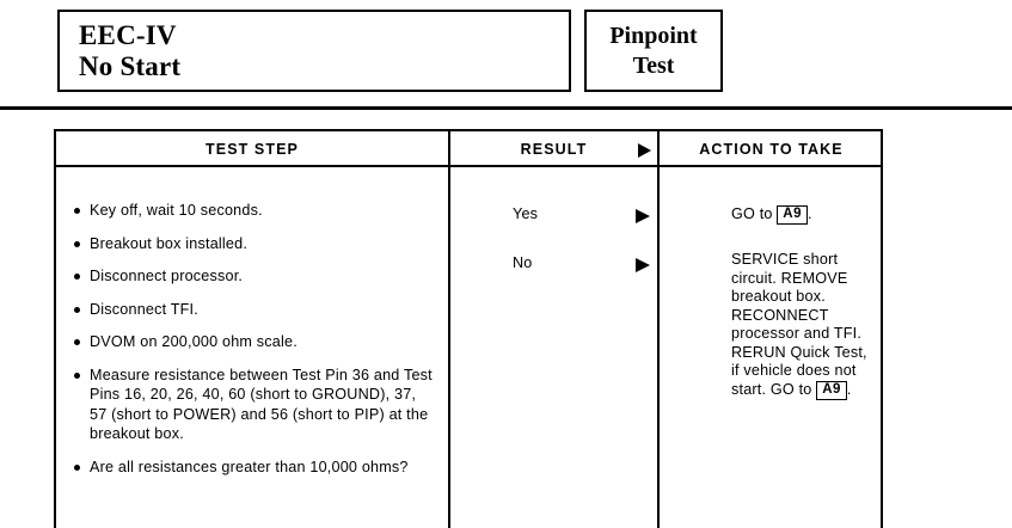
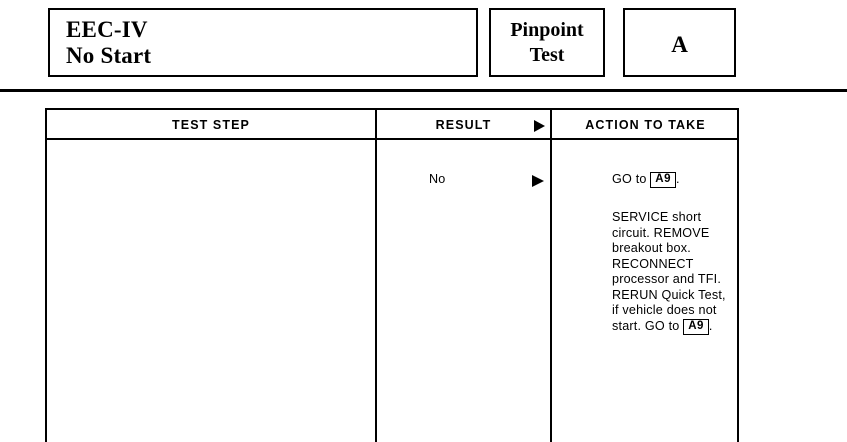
  EEC-IV
  No Start
  Pinpoint
  Test
+ A
  TEST STEP
  RESULT
  ACTION TO TAKE
- Key off, wait 10 seconds.
- Breakout box installed.
- Disconnect processor.
- Disconnect TFI.
- DVOM on 200,000 ohm scale.
- Measure resistance between Test Pin 36 and Test Pins 16, 20, 26, 40, 60 (short to GROUND), 37, 57 (short to POWER) and 56 (short to PIP) at the breakout box.
- Are all resistances greater than 10,000 ohms?
- Yes
  No
  GO to A9 .
  SERVICE short circuit. REMOVE breakout box. RECONNECT processor and TFI. RERUN Quick Test, if vehicle does not start. GO to A9 .
